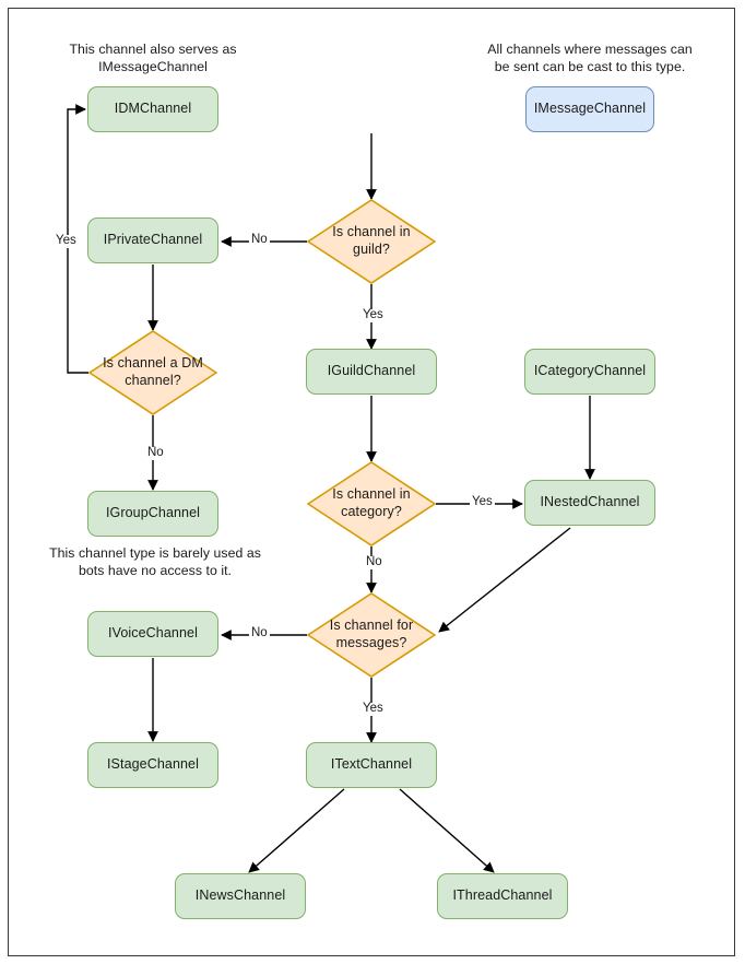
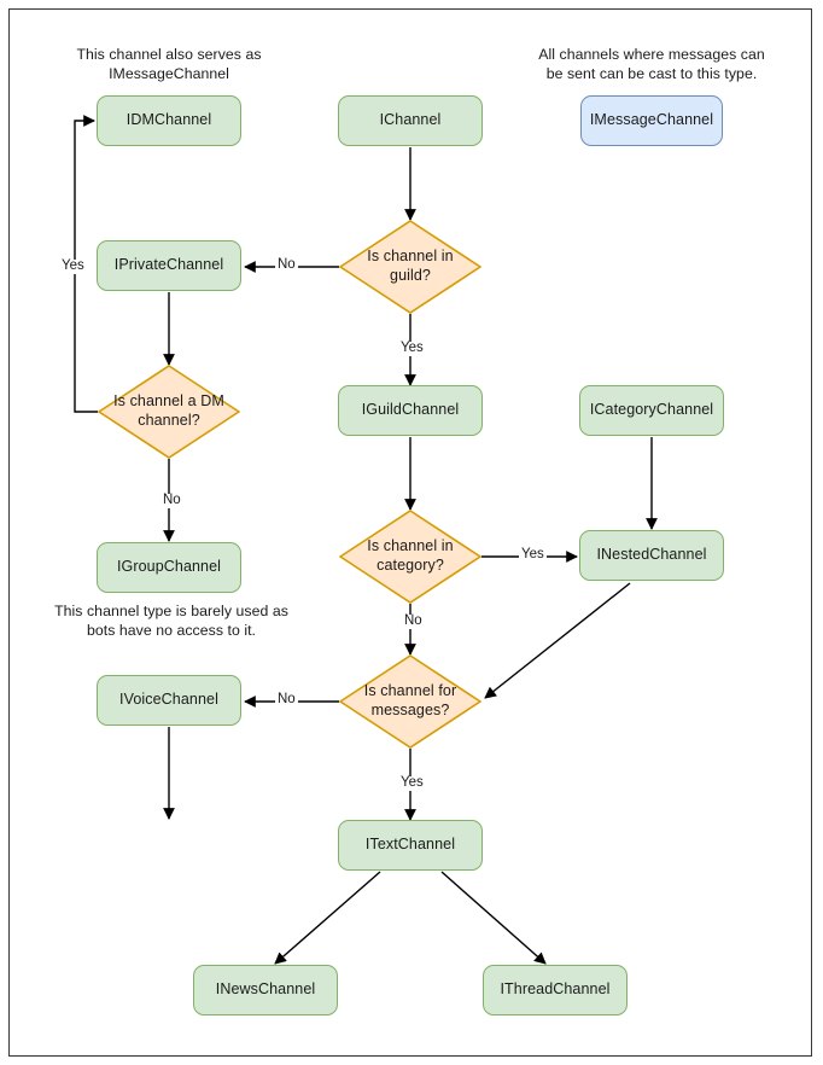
  No
  Yes
  Yes
  No
  Yes
  No
  No
  Yes
  This channel also serves as IMessageChannel
  All channels where messages can be sent can be cast to this type.
  This channel type is barely used as bots have no access to it.
  IDMChannel
+ IChannel
  IMessageChannel
  IPrivateChannel
  Is channel in guild?
  Is channel a DM channel?
  IGuildChannel
  ICategoryChannel
  IGroupChannel
  Is channel in category?
  INestedChannel
  IVoiceChannel
  Is channel for messages?
- IStageChannel
  ITextChannel
  INewsChannel
  IThreadChannel
